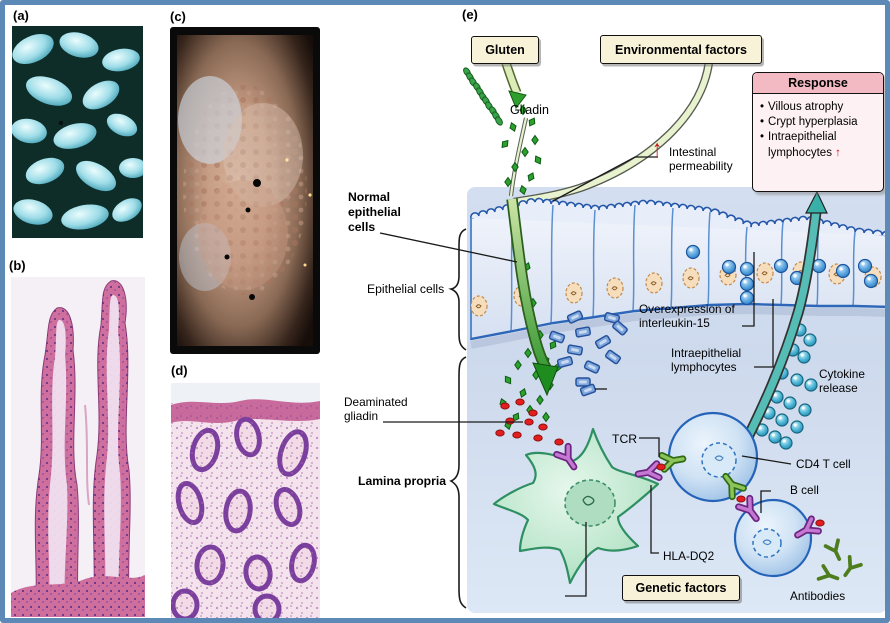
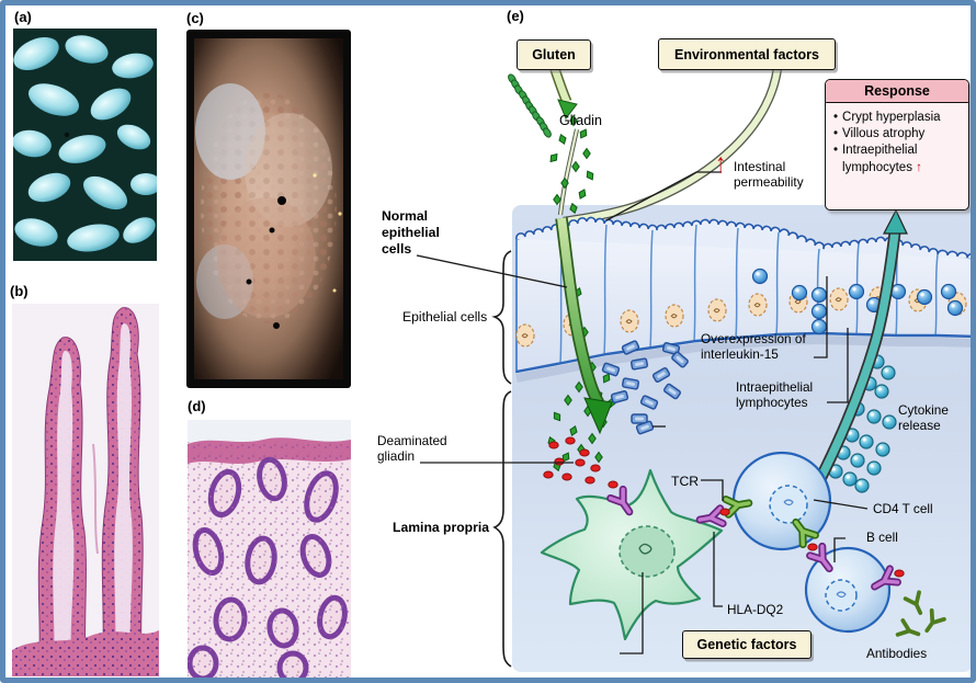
  (a)
  (b)
  (c)
  (d)
  (e)
  Gluten
  Environmental factors
  Genetic factors
  Response
  •
- Villous atrophy
+ Crypt hyperplasia
  •
- Crypt hyperplasia
+ Villous atrophy
  •
  Intraepithelial lymphocytes ↑
  Gliadin
  ↑
  Intestinal permeability
  Normal epithelial cells
  Epithelial cells
  Overexpression of interleukin-15
  Intraepithelial lymphocytes
  Cytokine release
  Deaminated gliadin
  Lamina propria
  TCR
  CD4 T cell
  B cell
  HLA-DQ2
  Antibodies
